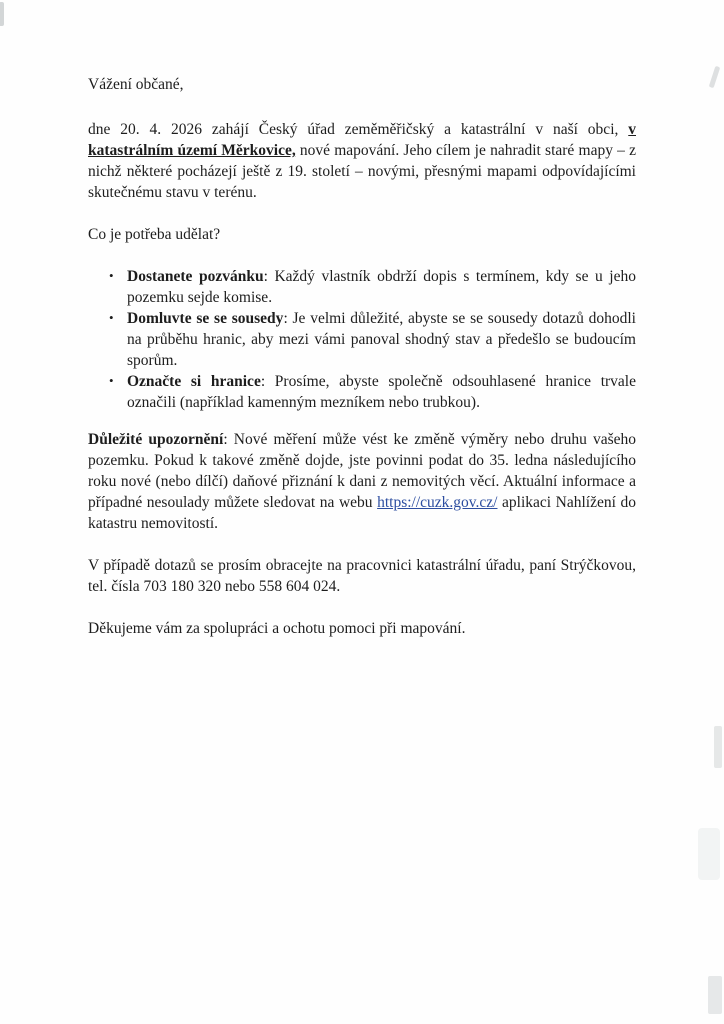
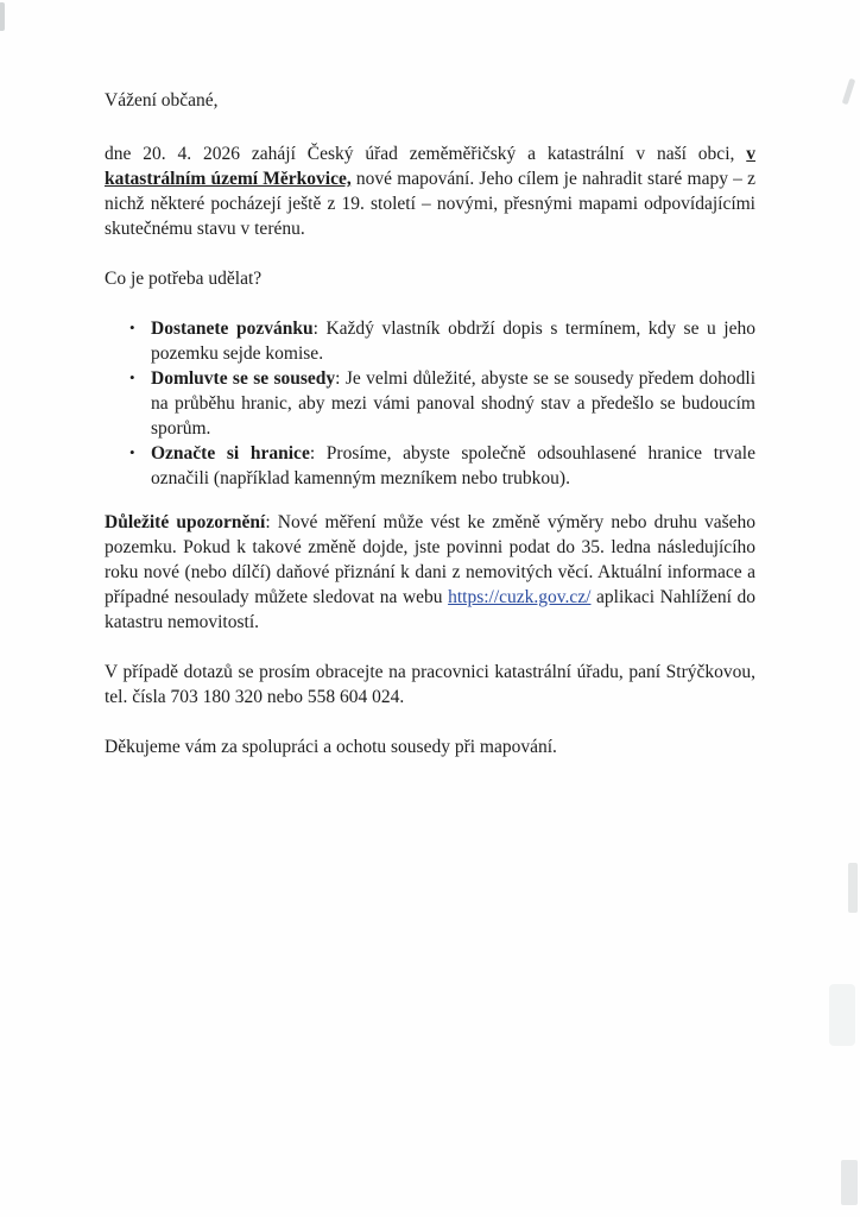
  Vážení občané,
  dne 20. 4. 2026 zahájí Český úřad zeměměřičský a katastrální v naší obci, v katastrálním území Měrkovice, nové mapování. Jeho cílem je nahradit staré mapy – z nichž některé pocházejí ještě z 19. století – novými, přesnými mapami odpovídajícími skutečnému stavu v terénu.
  Co je potřeba udělat?
  •
  Dostanete pozvánku: Každý vlastník obdrží dopis s termínem, kdy se u jeho pozemku sejde komise.
  •
- Domluvte se se sousedy: Je velmi důležité, abyste se se sousedy dotazů dohodli na průběhu hranic, aby mezi vámi panoval shodný stav a předešlo se budoucím sporům.
+ Domluvte se se sousedy: Je velmi důležité, abyste se se sousedy předem dohodli na průběhu hranic, aby mezi vámi panoval shodný stav a předešlo se budoucím sporům.
  •
  Označte si hranice: Prosíme, abyste společně odsouhlasené hranice trvale označili (například kamenným mezníkem nebo trubkou).
  Důležité upozornění: Nové měření může vést ke změně výměry nebo druhu vašeho pozemku. Pokud k takové změně dojde, jste povinni podat do 35. ledna následujícího roku nové (nebo dílčí) daňové přiznání k dani z nemovitých věcí. Aktuální informace a případné nesoulady můžete sledovat na webu https://cuzk.gov.cz/ aplikaci Nahlížení do katastru nemovitostí.
  V případě dotazů se prosím obracejte na pracovnici katastrální úřadu, paní Strýčkovou, tel. čísla 703 180 320 nebo 558 604 024.
- Děkujeme vám za spolupráci a ochotu pomoci při mapování.
+ Děkujeme vám za spolupráci a ochotu sousedy při mapování.
